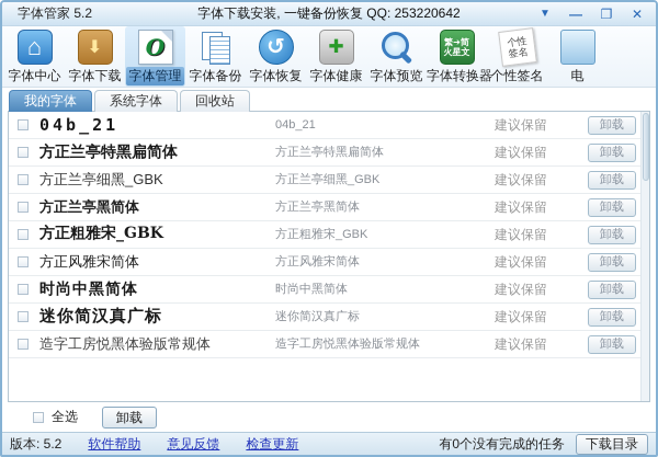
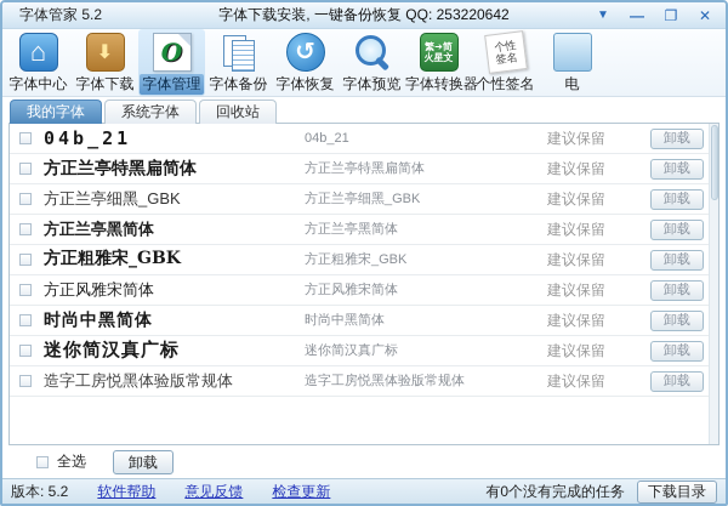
  字体管家 5.2
  字体下载安装, 一键备份恢复 QQ: 253220642
  ▼
  —
  ❐
  ✕
  字体中心
  字体下载
  字体管理
  字体备份
  字体恢复
- 字体健康
  字体预览
  繁➔简
  火星文
  字体转换器
  个性签名
  电
  我的字体
  系统字体
  回收站
  04b_21
  04b_21
  建议保留
  卸载
  方正兰亭特黑扁简体
  方正兰亭特黑扁简体
  建议保留
  卸载
  方正兰亭细黑_GBK
  方正兰亭细黑_GBK
  建议保留
  卸载
  方正兰亭黑简体
  方正兰亭黑简体
  建议保留
  卸载
  方正粗雅宋_GBK
  方正粗雅宋_GBK
  建议保留
  卸载
  方正风雅宋简体
  方正风雅宋简体
  建议保留
  卸载
  时尚中黑简体
  时尚中黑简体
  建议保留
  卸载
  迷你简汉真广标
  迷你简汉真广标
  建议保留
  卸载
  造字工房悦黑体验版常规体
  造字工房悦黑体验版常规体
  建议保留
  卸载
  全选
  卸载
  版本: 5.2
  软件帮助
  意见反馈
  检查更新
  有0个没有完成的任务
  下载目录
